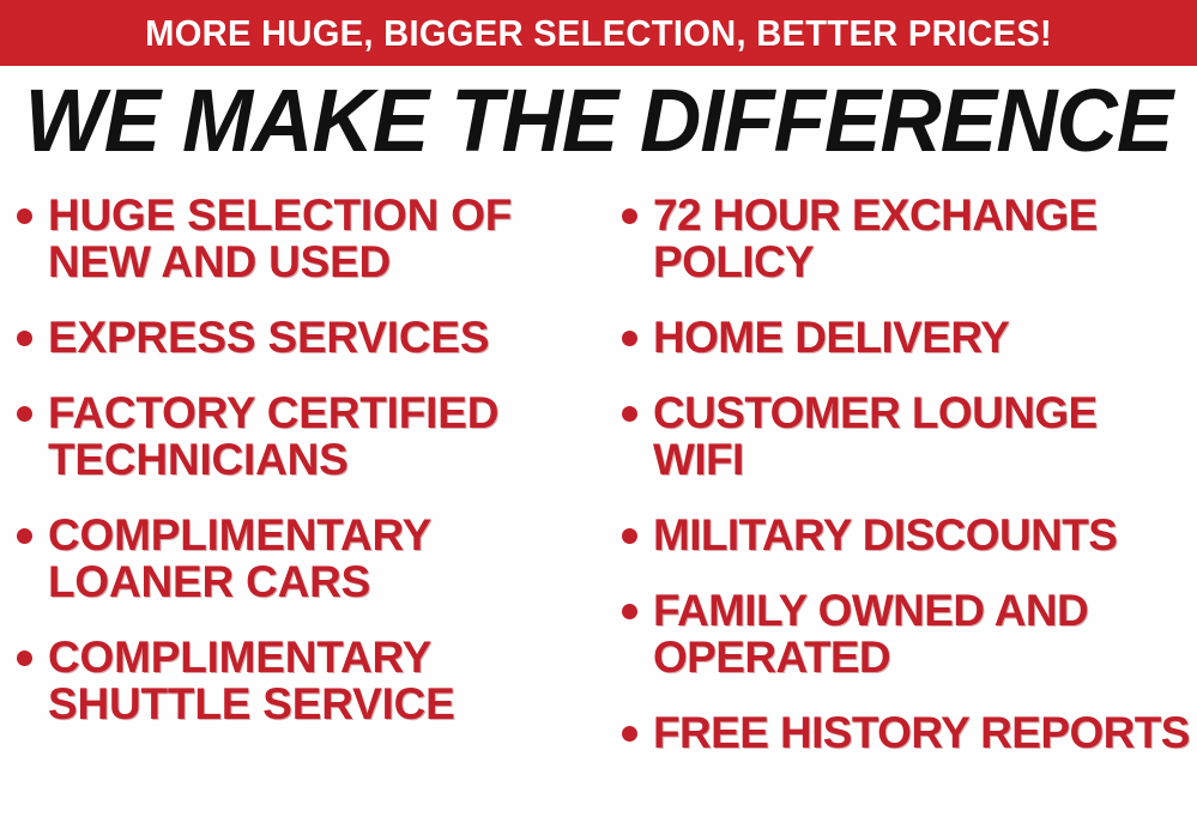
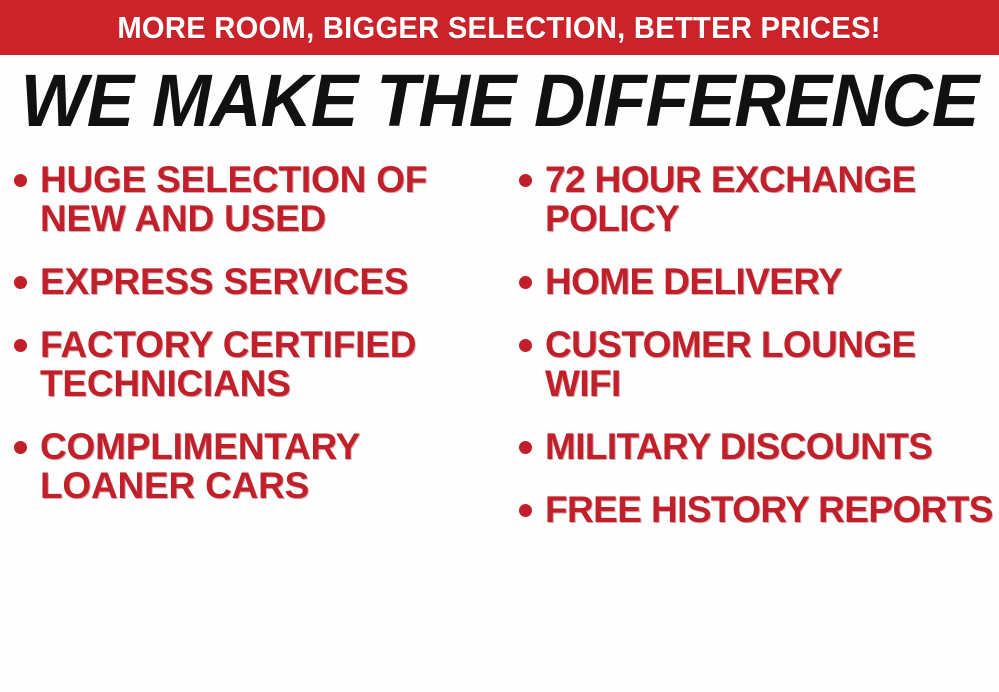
- MORE HUGE, BIGGER SELECTION, BETTER PRICES!
+ MORE ROOM, BIGGER SELECTION, BETTER PRICES!
  WE MAKE THE DIFFERENCE
  HUGE SELECTION OF NEW AND USED
  EXPRESS SERVICES
  FACTORY CERTIFIED TECHNICIANS
  COMPLIMENTARY LOANER CARS
- COMPLIMENTARY SHUTTLE SERVICE
  72 HOUR EXCHANGE POLICY
  HOME DELIVERY
  CUSTOMER LOUNGE WIFI
  MILITARY DISCOUNTS
- FAMILY OWNED AND OPERATED
  FREE HISTORY REPORTS
